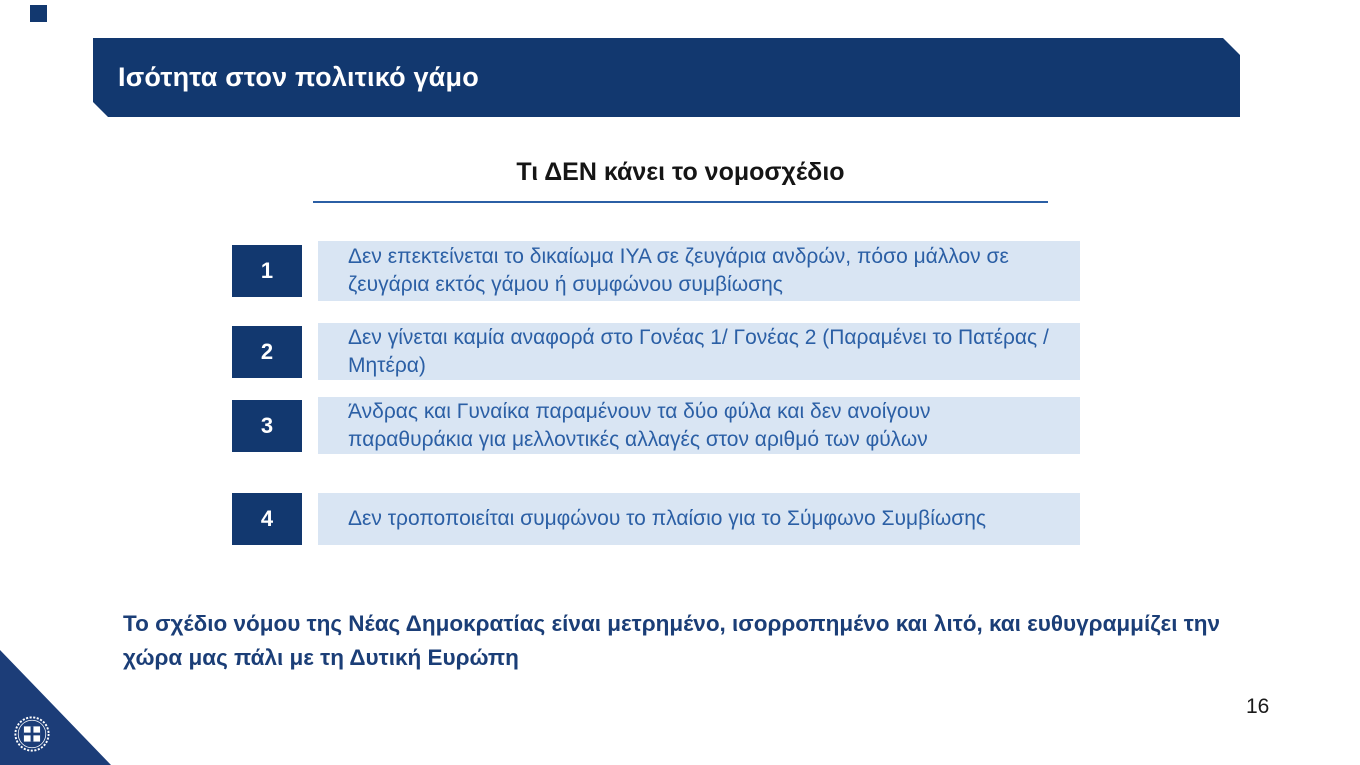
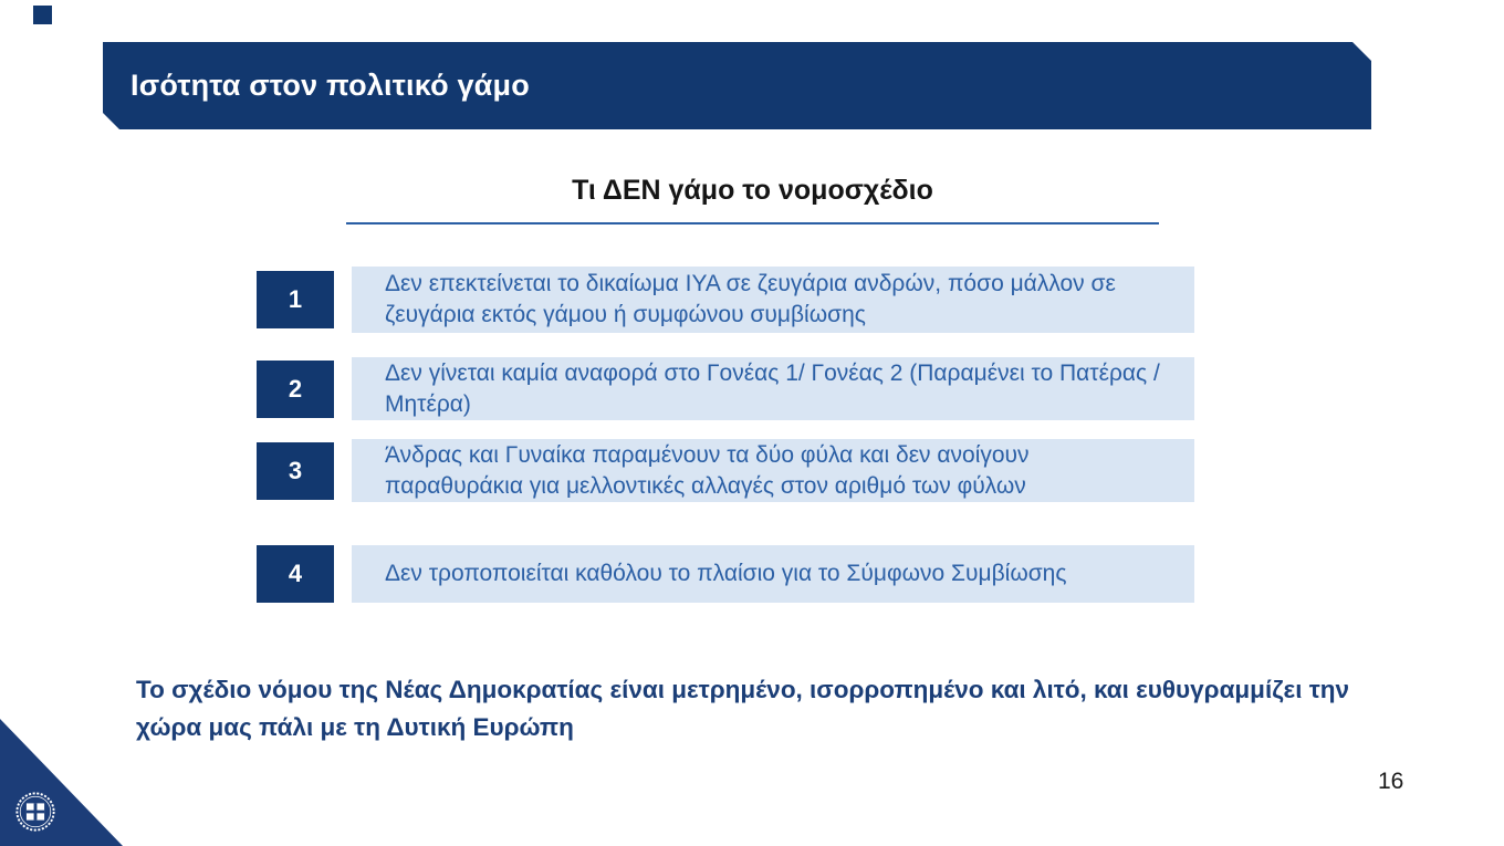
  Ισότητα στον πολιτικό γάμο
- Τι ΔΕΝ κάνει το νομοσχέδιο
+ Τι ΔΕΝ γάμο το νομοσχέδιο
  1
  Δεν επεκτείνεται το δικαίωμα ΙΥΑ σε ζευγάρια ανδρών, πόσο μάλλον σε ζευγάρια εκτός γάμου ή συμφώνου συμβίωσης
  2
  Δεν γίνεται καμία αναφορά στο Γονέας 1/ Γονέας 2 (Παραμένει το Πατέρας / Μητέρα)
  3
  Άνδρας και Γυναίκα παραμένουν τα δύο φύλα και δεν ανοίγουν παραθυράκια για μελλοντικές αλλαγές στον αριθμό των φύλων
  4
- Δεν τροποποιείται συμφώνου το πλαίσιο για το Σύμφωνο Συμβίωσης
+ Δεν τροποποιείται καθόλου το πλαίσιο για το Σύμφωνο Συμβίωσης
  Το σχέδιο νόμου της Νέας Δημοκρατίας είναι μετρημένο, ισορροπημένο και λιτό, και ευθυγραμμίζει την χώρα μας πάλι με τη Δυτική Ευρώπη
  16
